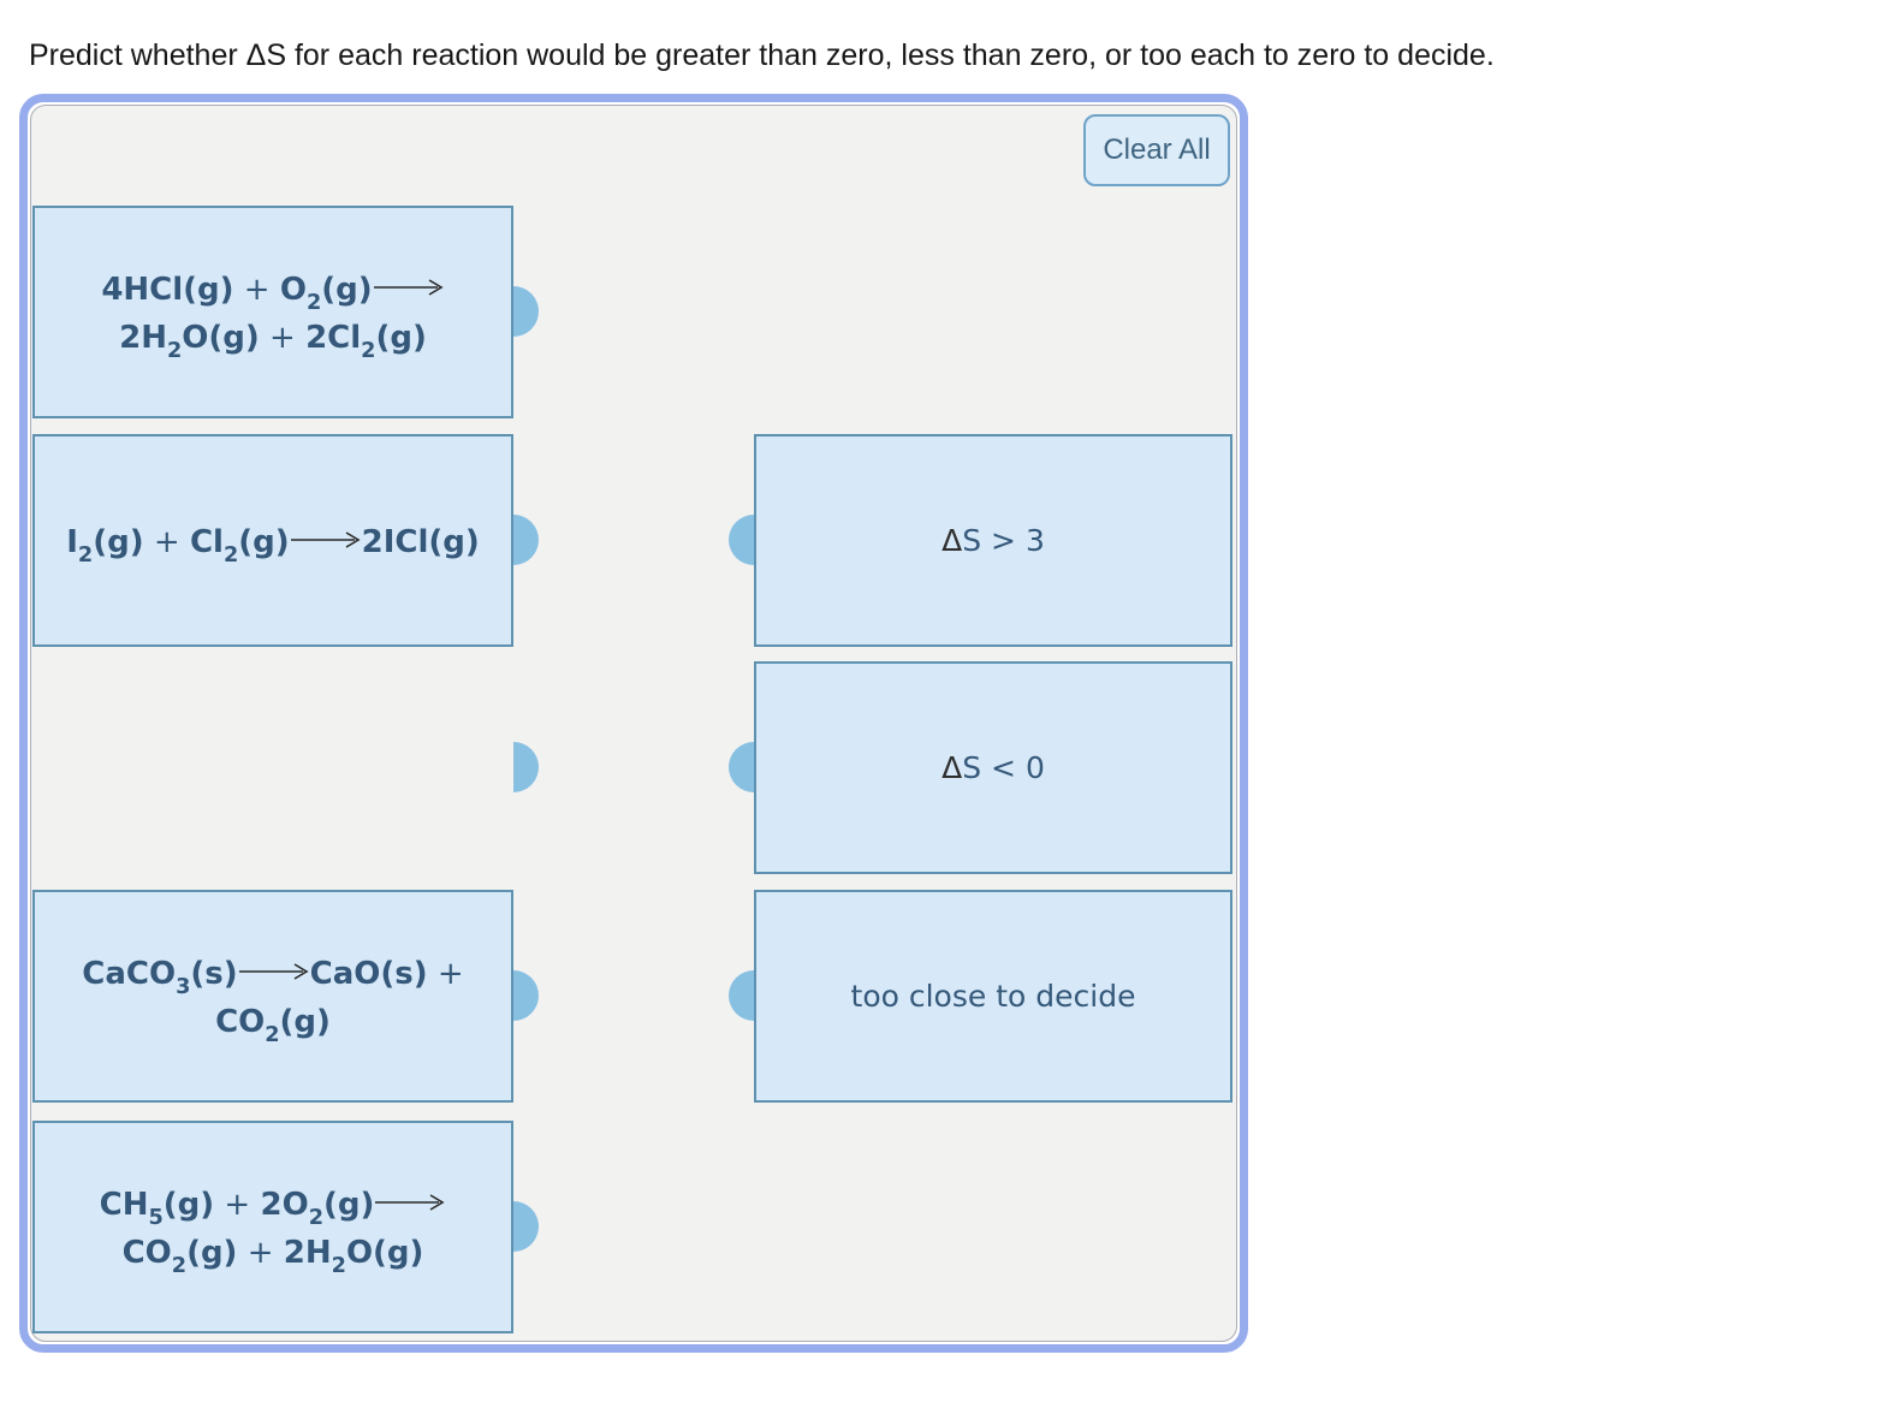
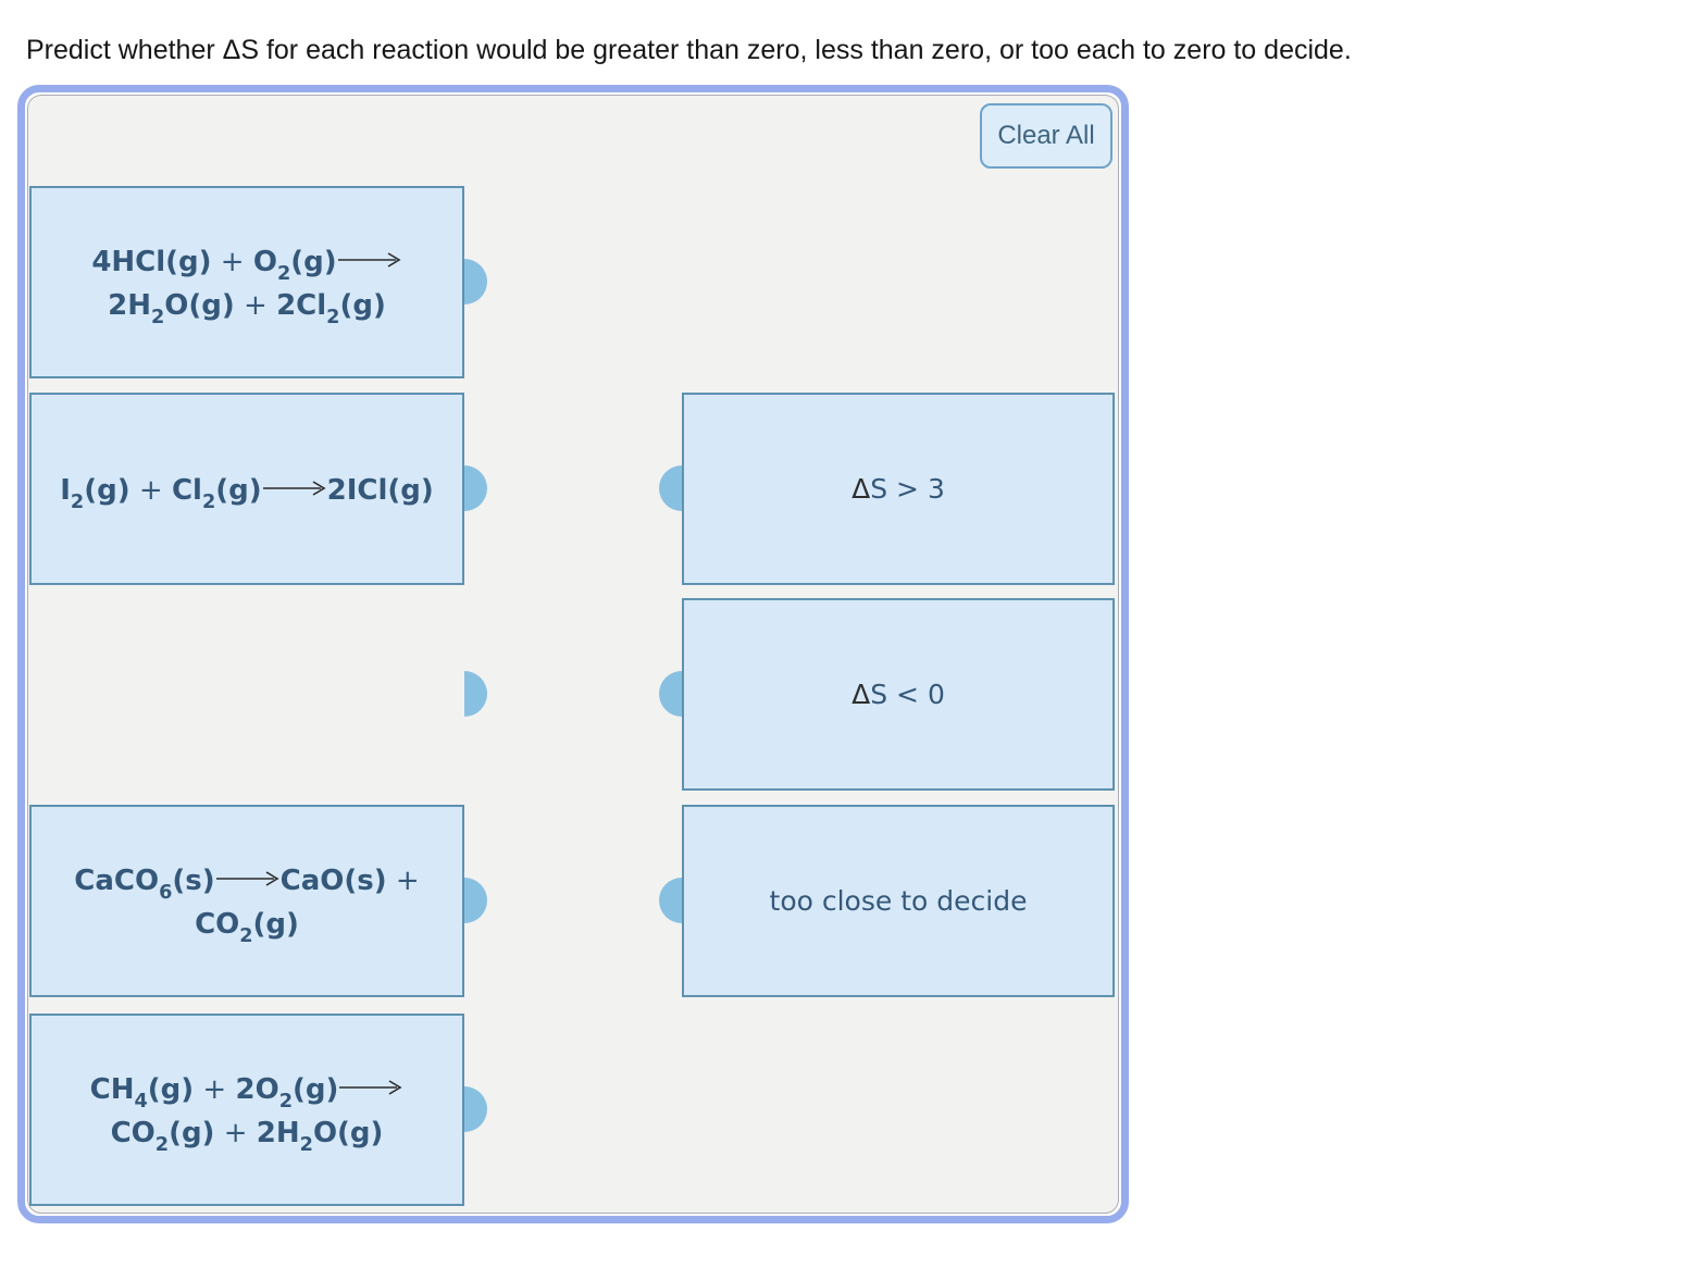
  Predict whether ΔS for each reaction would be greater than zero, less than zero, or too each to zero to decide.
  Clear All
  4HCl(g) + O2(g)
  2H2O(g) + 2Cl2(g)
  I2(g) + Cl2(g) 2ICl(g)
- CaCO3(s) CaO(s) +
+ CaCO6(s) CaO(s) +
  CO2(g)
- CH5(g) + 2O2(g)
+ CH4(g) + 2O2(g)
  CO2(g) + 2H2O(g)
  ΔS > 3
  ΔS < 0
  too close to decide
